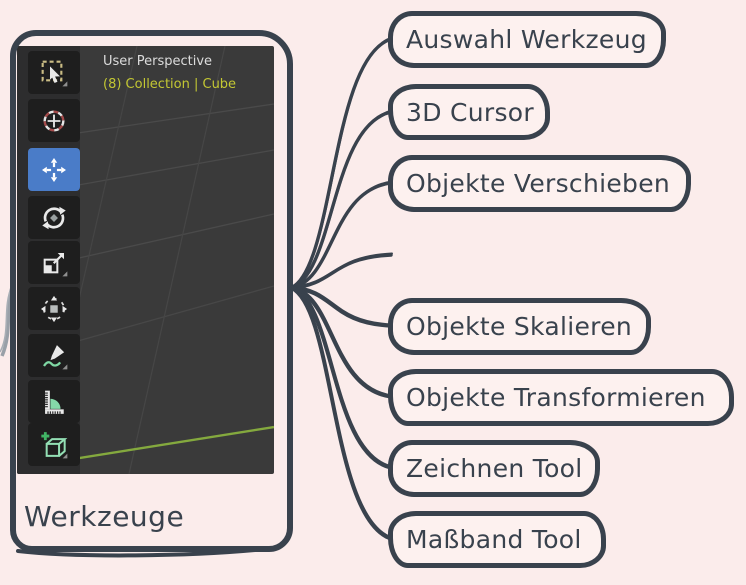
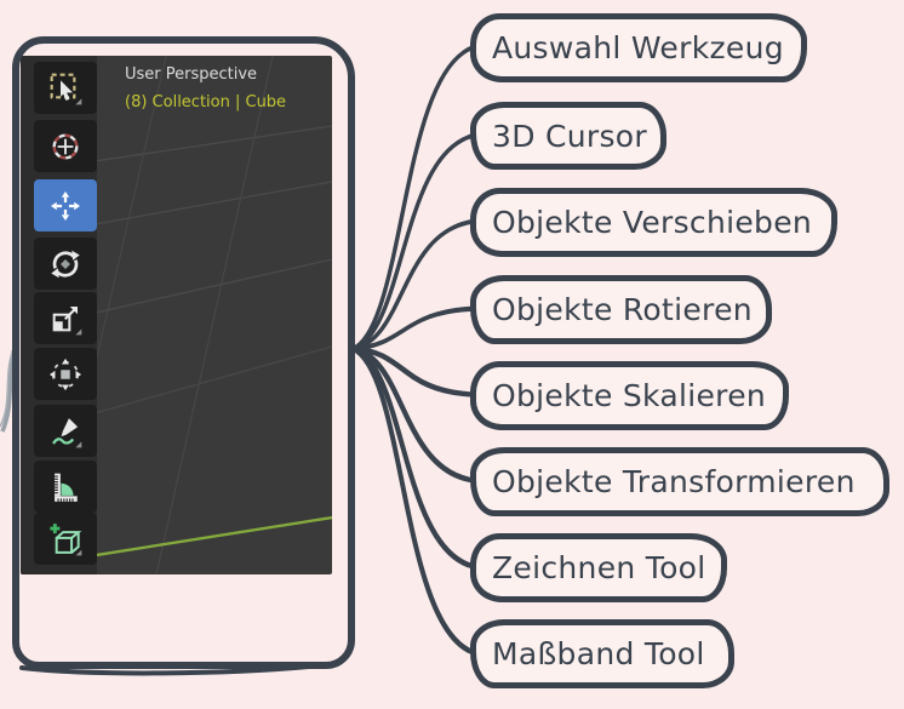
  User Perspective
  (8) Collection | Cube
- Werkzeuge
  Auswahl Werkzeug
  3D Cursor
  Objekte Verschieben
+ Objekte Rotieren
  Objekte Skalieren
  Objekte Transformieren
  Zeichnen Tool
  Maßband Tool
